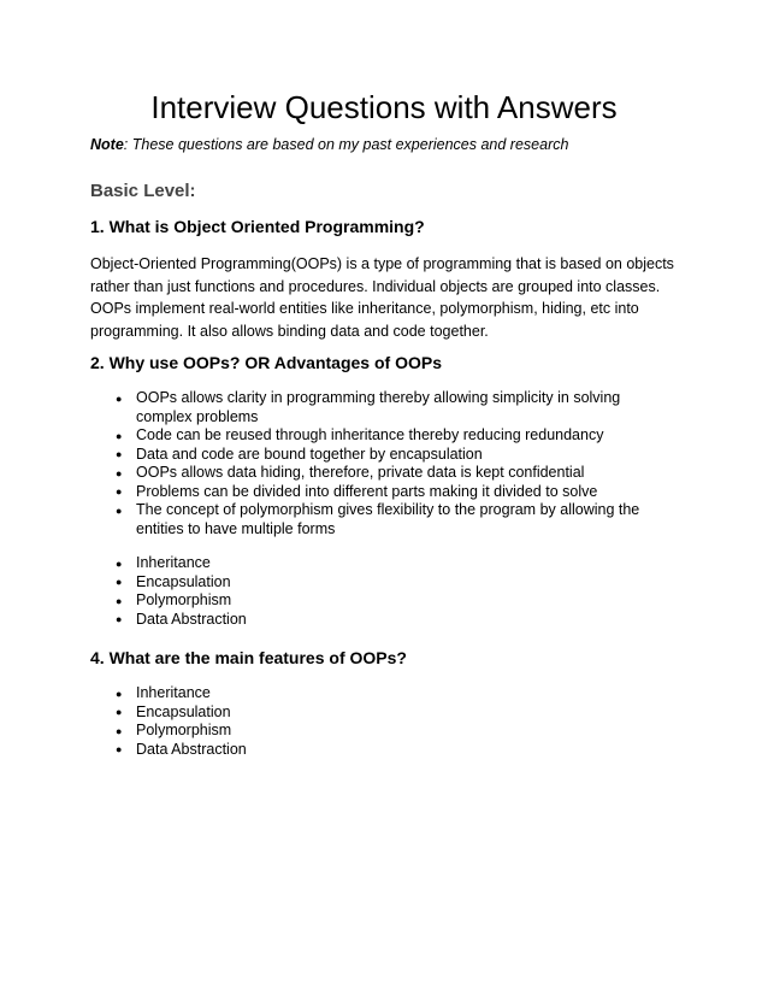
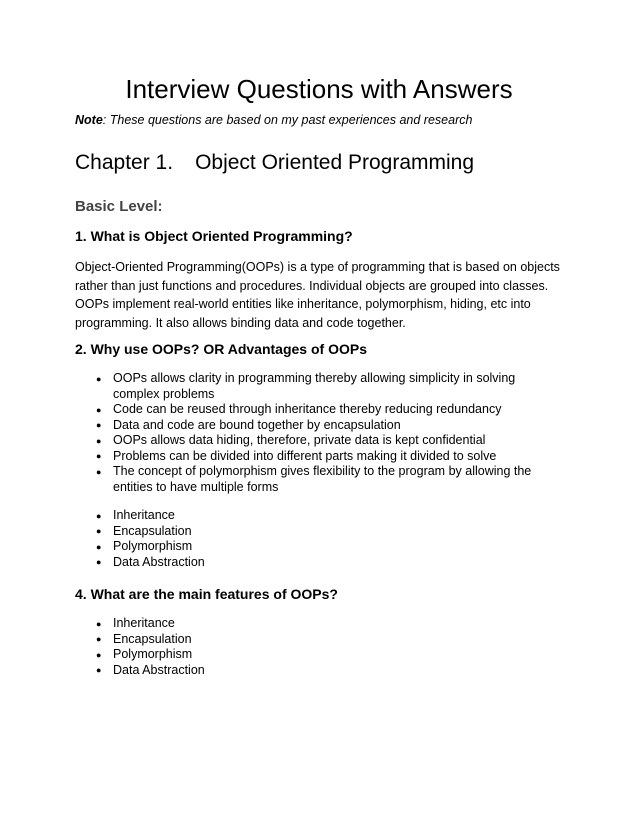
  Interview Questions with Answers
  Note: These questions are based on my past experiences and research
+ Chapter 1. Object Oriented Programming
  Basic Level:
  1. What is Object Oriented Programming?
  Object-Oriented Programming(OOPs) is a type of programming that is based on objects rather than just functions and procedures. Individual objects are grouped into classes. OOPs implement real-world entities like inheritance, polymorphism, hiding, etc into programming. It also allows binding data and code together.
  2. Why use OOPs? OR Advantages of OOPs
  ●
  OOPs allows clarity in programming thereby allowing simplicity in solving complex problems
  ●
  Code can be reused through inheritance thereby reducing redundancy
  ●
  Data and code are bound together by encapsulation
  ●
  OOPs allows data hiding, therefore, private data is kept confidential
  ●
  Problems can be divided into different parts making it divided to solve
  ●
  The concept of polymorphism gives flexibility to the program by allowing the entities to have multiple forms
  ●
  Inheritance
  ●
  Encapsulation
  ●
  Polymorphism
  ●
  Data Abstraction
  4. What are the main features of OOPs?
  ●
  Inheritance
  ●
  Encapsulation
  ●
  Polymorphism
  ●
  Data Abstraction
